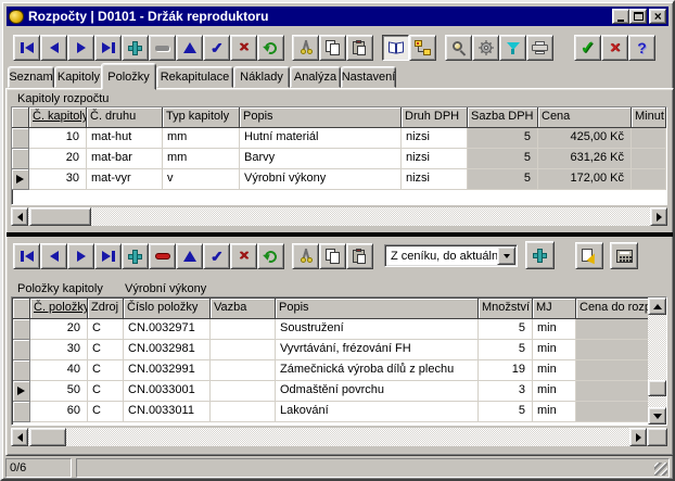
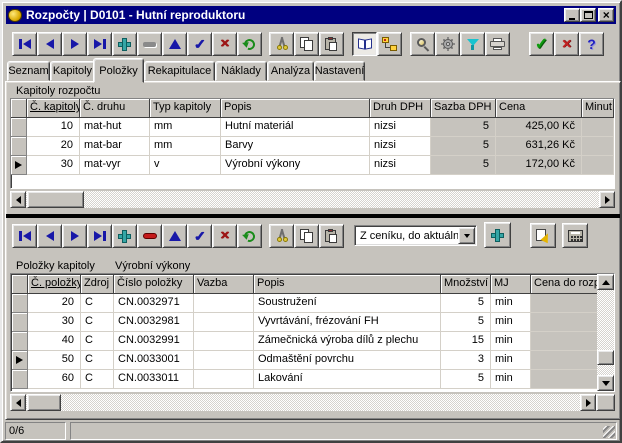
- Rozpočty | D0101 - Držák reproduktoru
+ Rozpočty | D0101 - Hutní reproduktoru
  ×
  ✓
  ×
  ✓
  ×
  ?
  Seznam
  Kapitoly
  Položky
  Rekapitulace
  Náklady
  Analýza
  Nastavení
  Kapitoly rozpočtu
  Č. kapitoly
  Č. druhu
  Typ kapitoly
  Popis
  Druh DPH
  Sazba DPH
  Cena
  Minut
  10
  mat-hut
  mm
  Hutní materiál
  nizsi
  5
  425,00 Kč
  20
  mat-bar
  mm
  Barvy
  nizsi
  5
  631,26 Kč
  30
  mat-vyr
  v
  Výrobní výkony
  nizsi
  5
  172,00 Kč
  ✓
  ×
  Z ceníku, do aktuáln
  Položky kapitoly
  Výrobní výkony
  Č. položky
  Zdroj
  Číslo položky
  Vazba
  Popis
  Množství
  MJ
  Cena do roz
  20
  C
  CN.0032971
  Soustružení
  5
  min
  30
  C
  CN.0032981
  Vyvrtávání, frézování FH
  5
  min
  40
  C
  CN.0032991
  Zámečnická výroba dílů z plechu
- 19
+ 15
  min
  50
  C
  CN.0033001
  Odmaštění povrchu
  3
  min
  60
  C
  CN.0033011
  Lakování
  5
  min
  0/6
